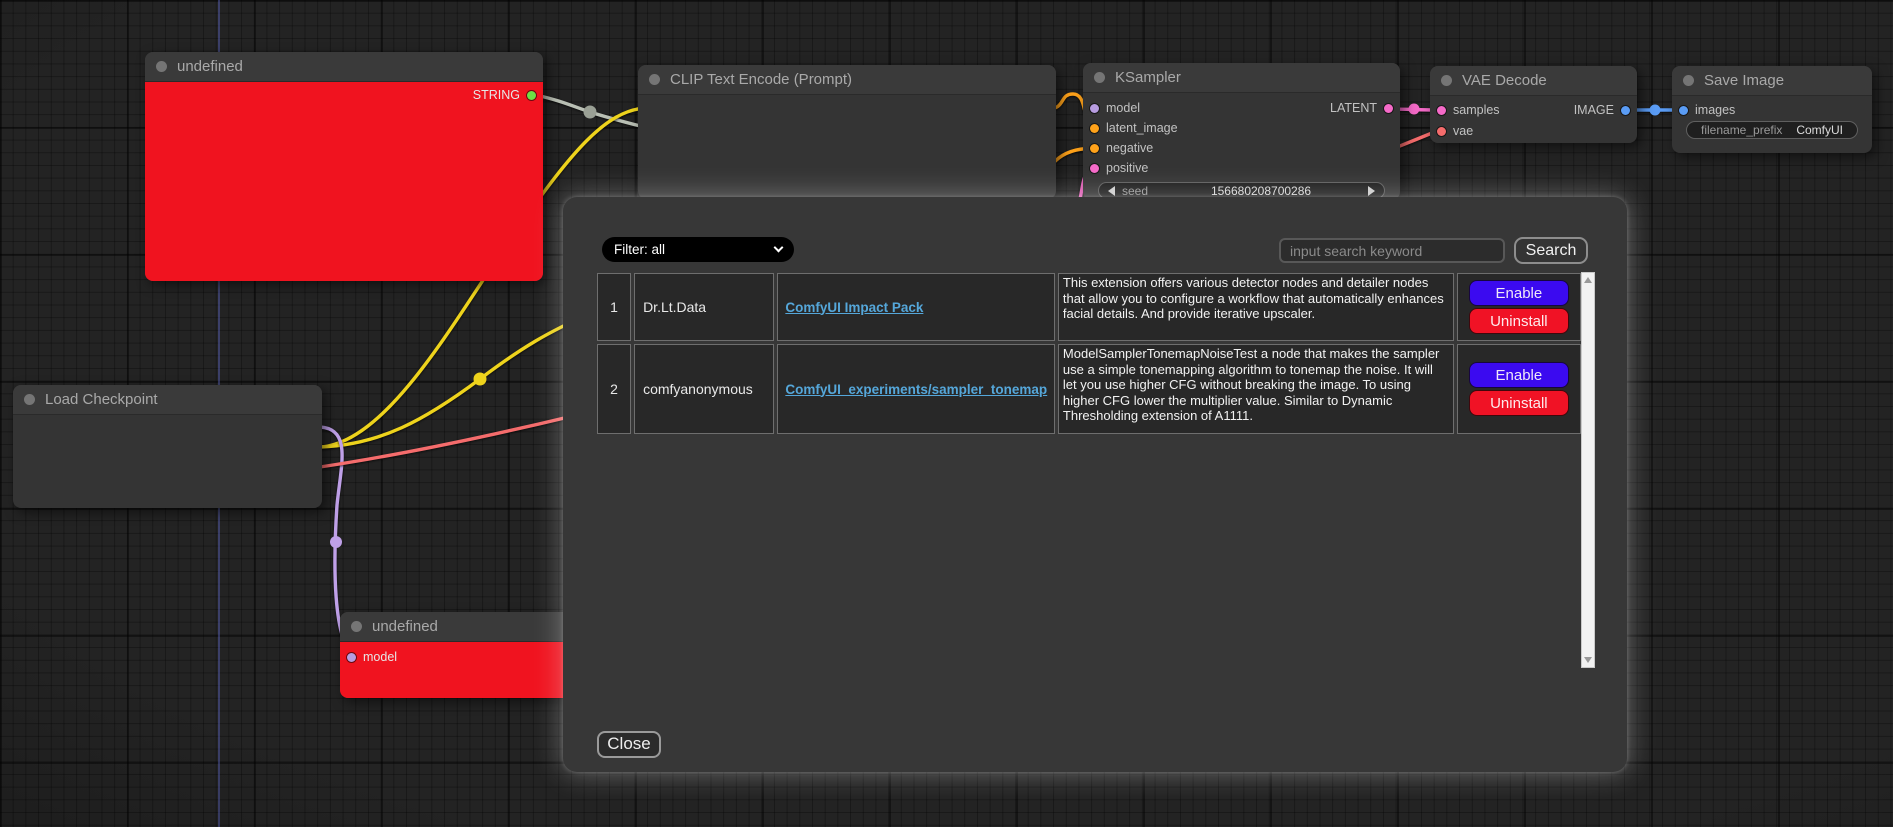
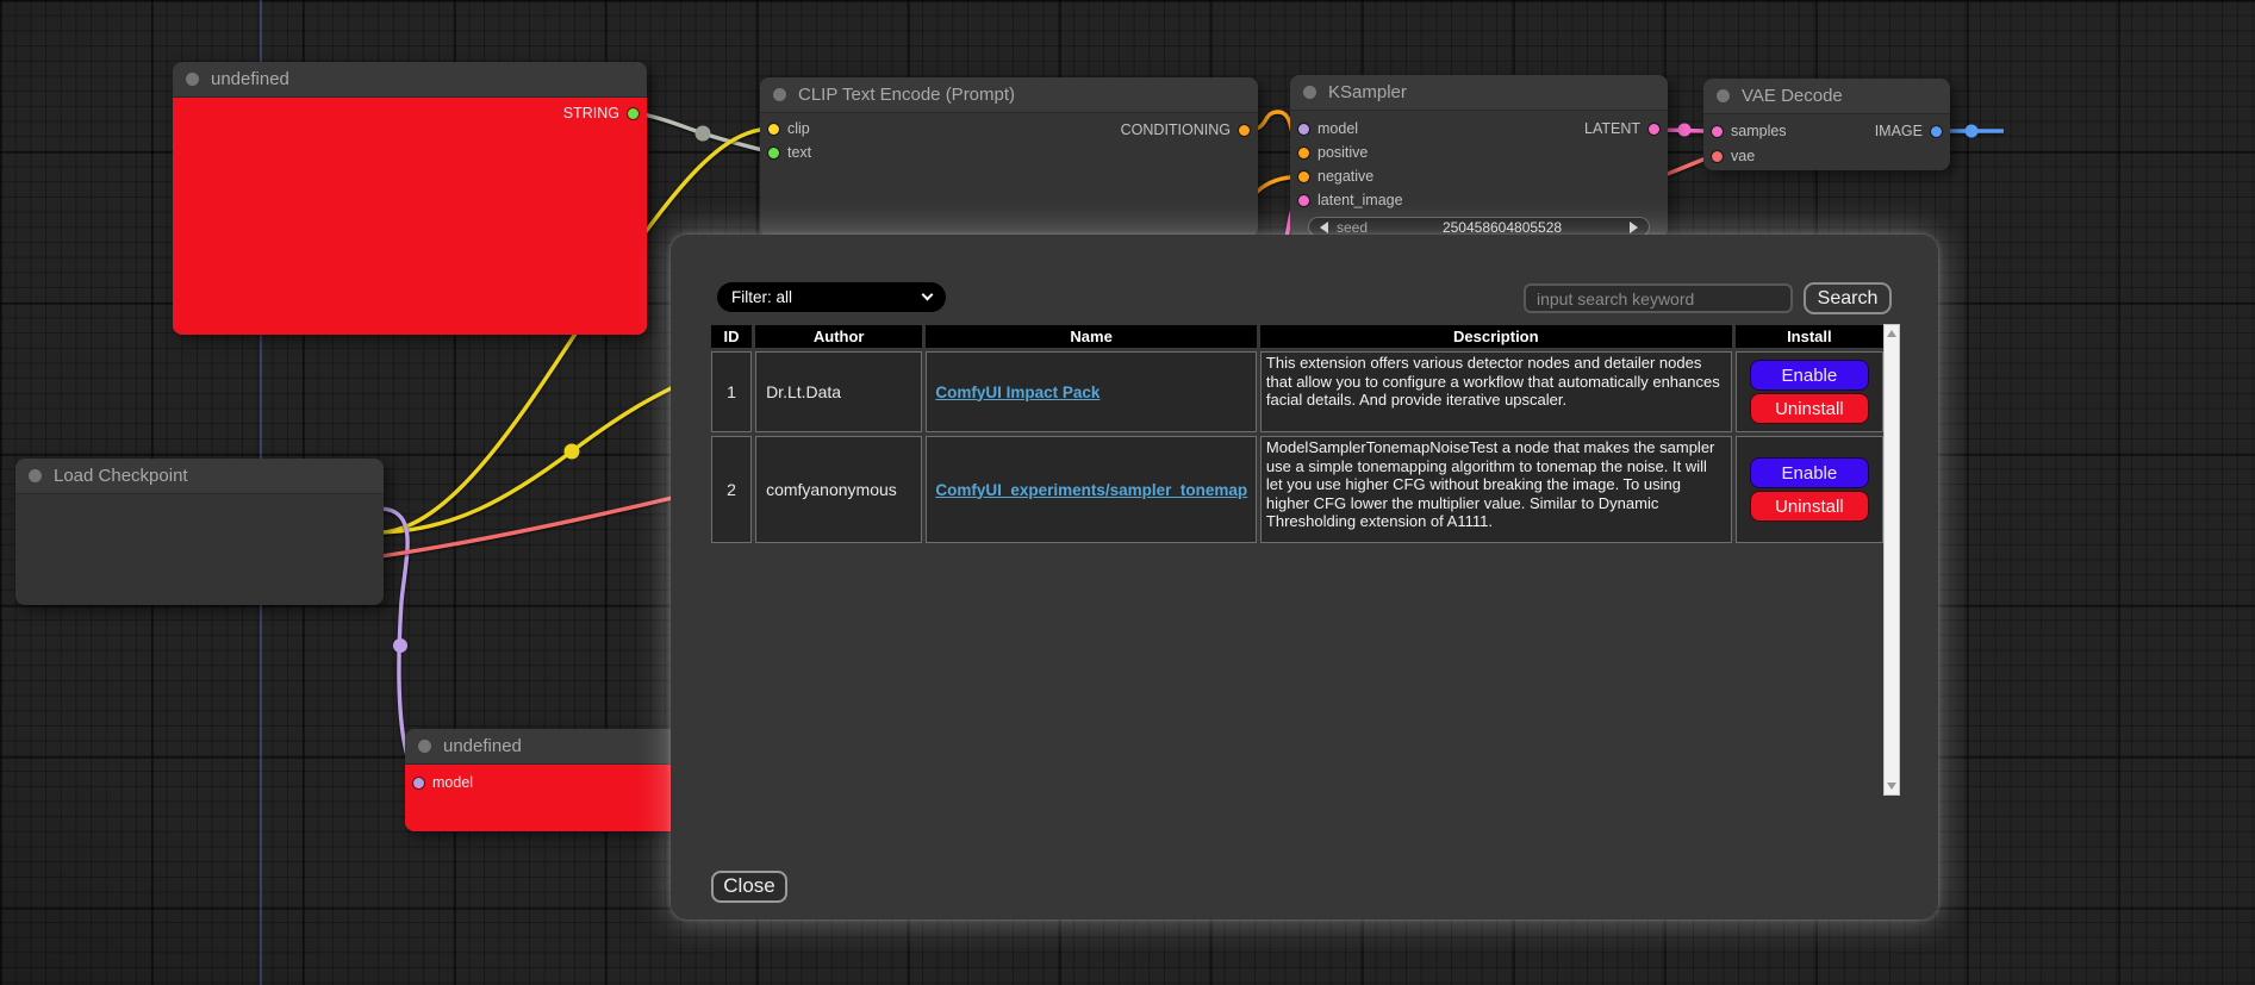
  undefined
  STRING
  CLIP Text Encode (Prompt)
+ clip
+ text
+ CONDITIONING
  KSampler
  model
- latent_image
+ positive
  negative
- positive
+ latent_image
  LATENT
  seed
- 156680208700286
+ 250458604805528
  VAE Decode
  samples
  vae
  IMAGE
- Save Image
- images
- filename_prefix
- ComfyUI
  Load Checkpoint
  undefined
  model
  Filter: all
  input search keyword
  Search
+ ID	Author	Name	Description	Install
  1	Dr.Lt.Data	ComfyUI Impact Pack	This extension offers various detector nodes and detailer nodes that allow you to configure a workflow that automatically enhances facial details. And provide iterative upscaler.	Enable Uninstall
  2	comfyanonymous	ComfyUI_experiments/sampler_tonemap	ModelSamplerTonemapNoiseTest a node that makes the sampler use a simple tonemapping algorithm to tonemap the noise. It will let you use higher CFG without breaking the image. To using higher CFG lower the multiplier value. Similar to Dynamic Thresholding extension of A1111.	Enable Uninstall
  Close
